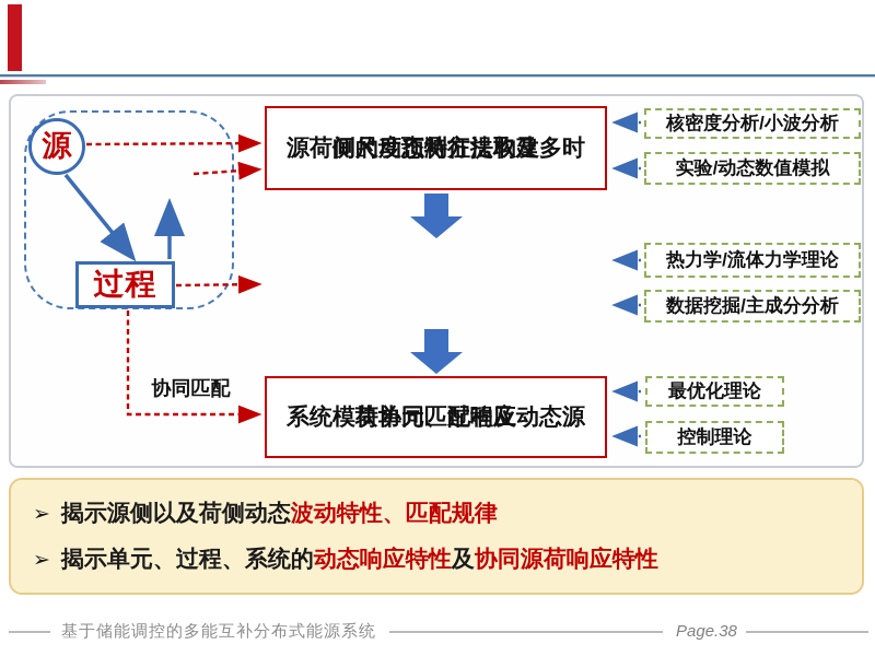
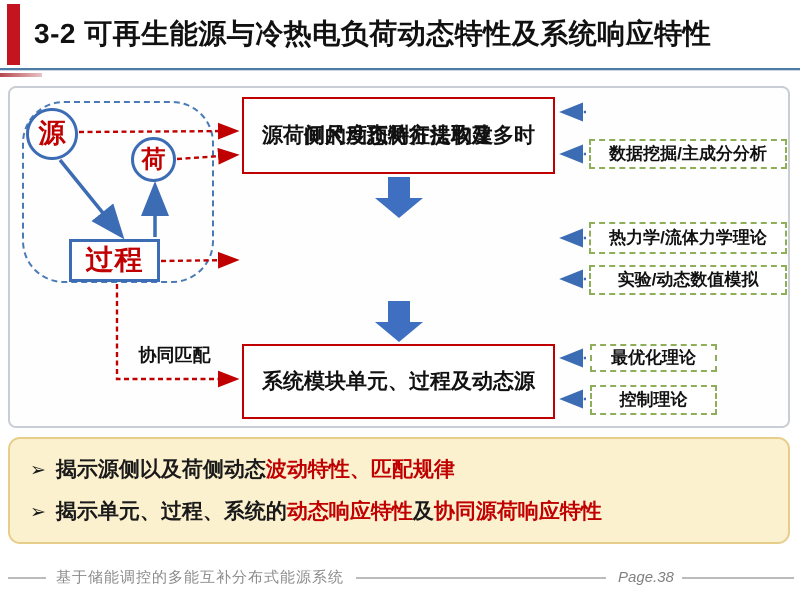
+ 3-2 可再生能源与冷热电负荷动态特性及系统响应特性
  源
+ 荷
  过程
  协同匹配
  源荷侧的动态特征提取及多时
  间尺度预测方法构建
  系统模块单元、过程及动态源
- 荷协同匹配响应
- 核密度分析/小波分析
- 实验/动态数值模拟
+ 数据挖掘/主成分分析
  热力学/流体力学理论
- 数据挖掘/主成分分析
+ 实验/动态数值模拟
  最优化理论
  控制理论
  ➢ 揭示源侧以及荷侧动态波动特性、匹配规律
  ➢ 揭示单元、过程、系统的动态响应特性及协同源荷响应特性
  基于储能调控的多能互补分布式能源系统
  Page.38
